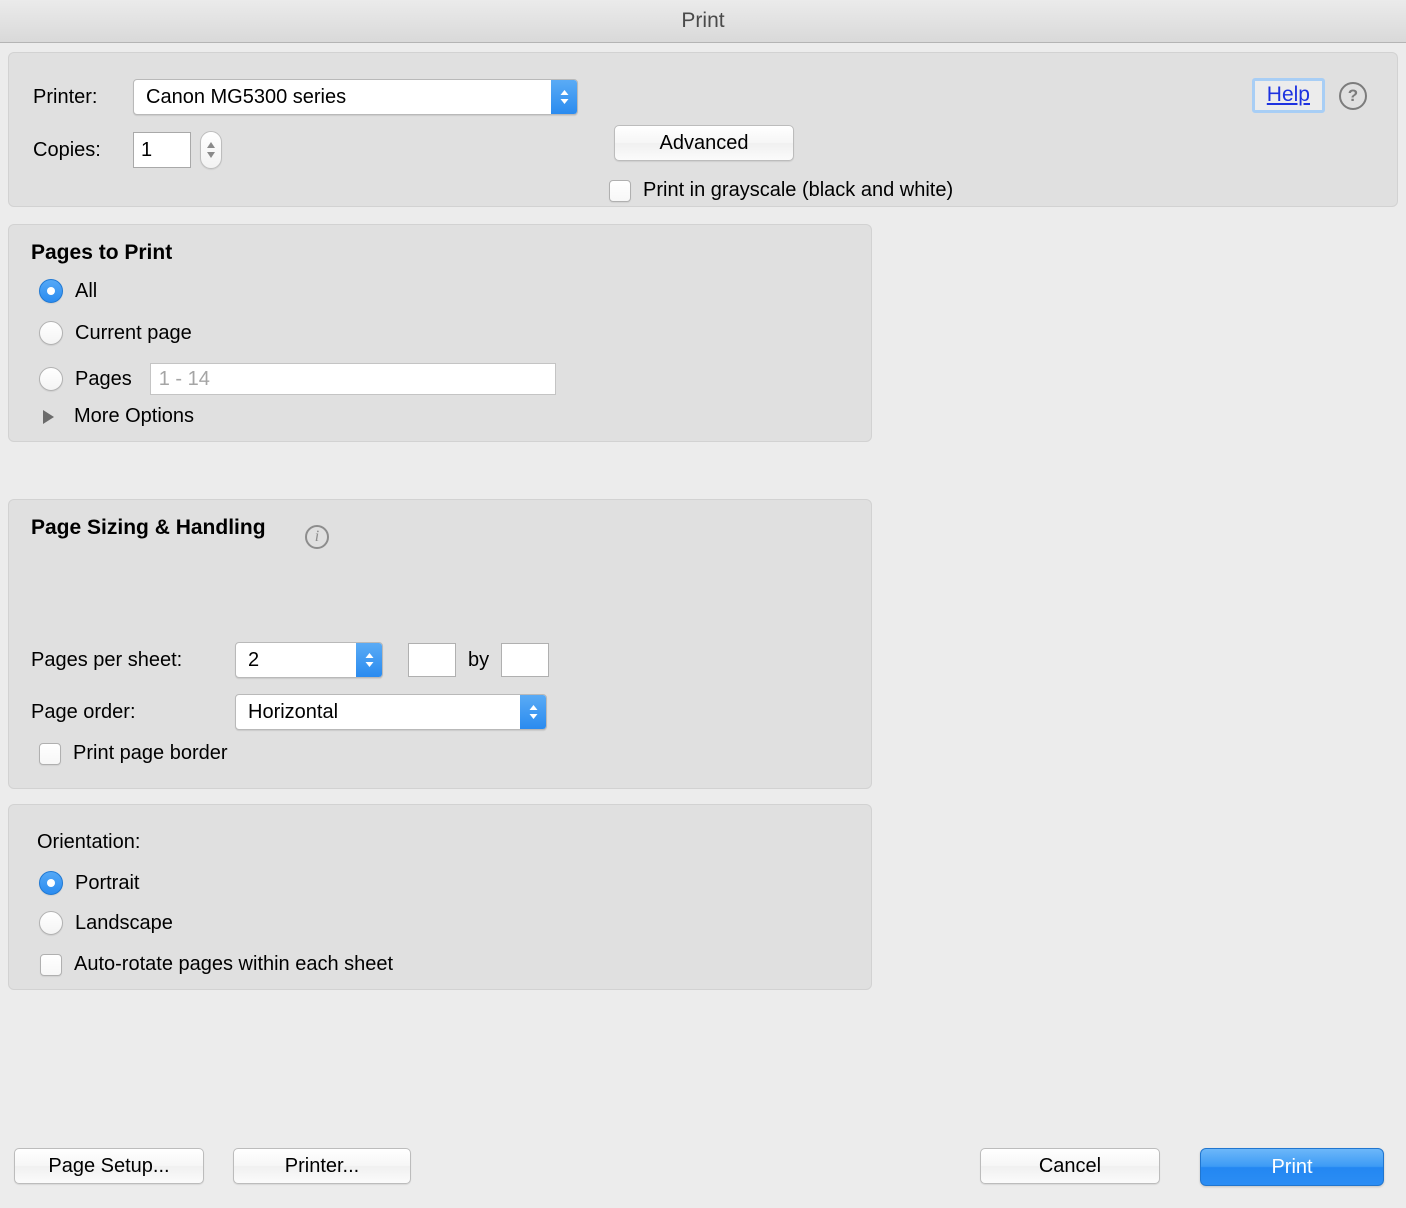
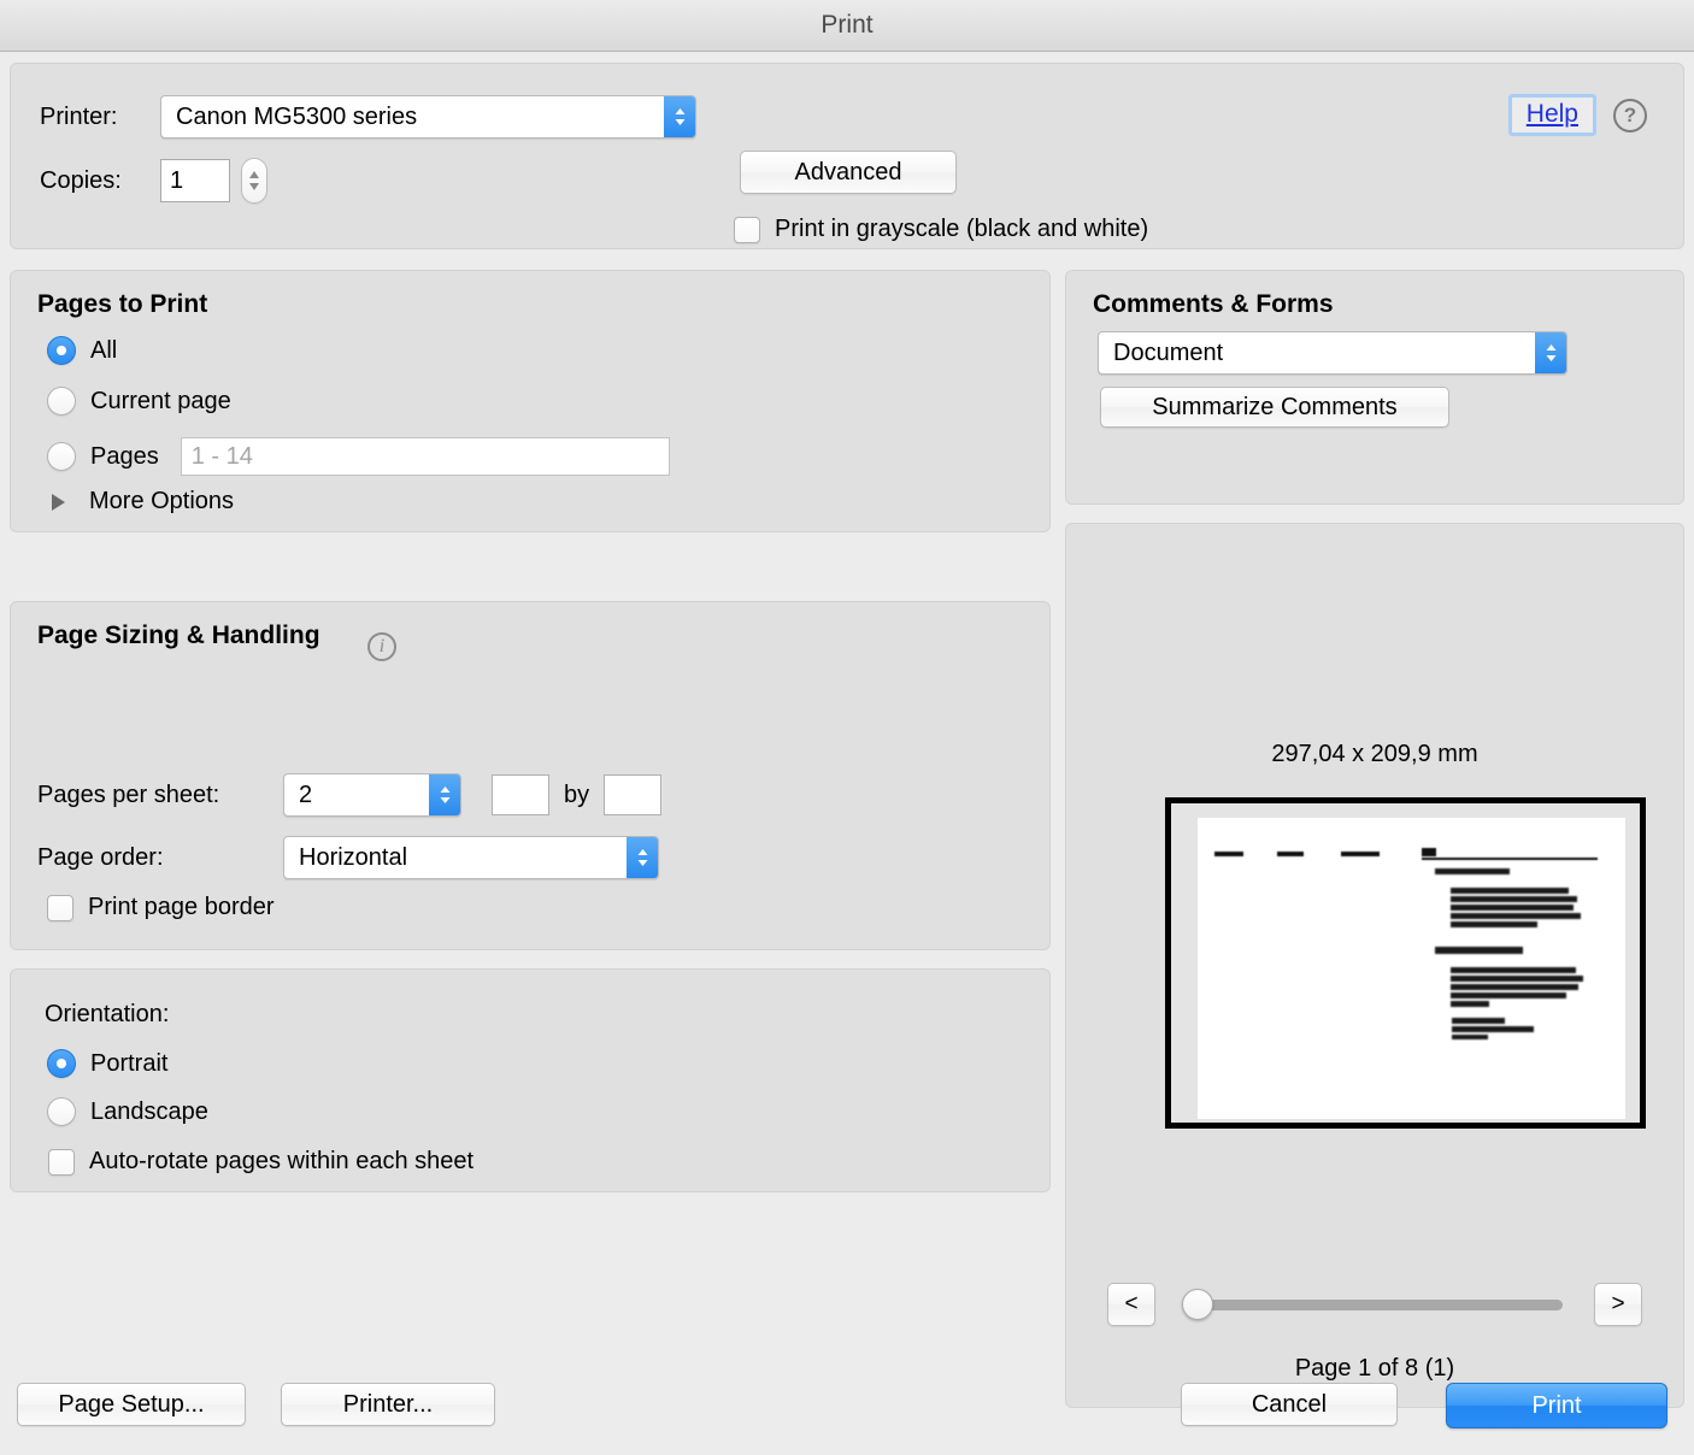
  Print
  Printer:
  Canon MG5300 series
  Advanced
  Copies:
  1
  Print in grayscale (black and white)
  Help
  ?
  Pages to Print
  All
  Current page
  Pages
  1 - 14
  More Options
  Page Sizing & Handling
  Pages per sheet:
  2
  by
  Page order:
  Horizontal
  Print page border
  i
  Orientation:
  Portrait
  Landscape
  Auto-rotate pages within each sheet
+ Comments & Forms
+ Document
+ Summarize Comments
+ 297,04 x 209,9 mm
+ <
+ >
+ Page 1 of 8 (1)
  Page Setup...
  Printer...
  Cancel
  Print
